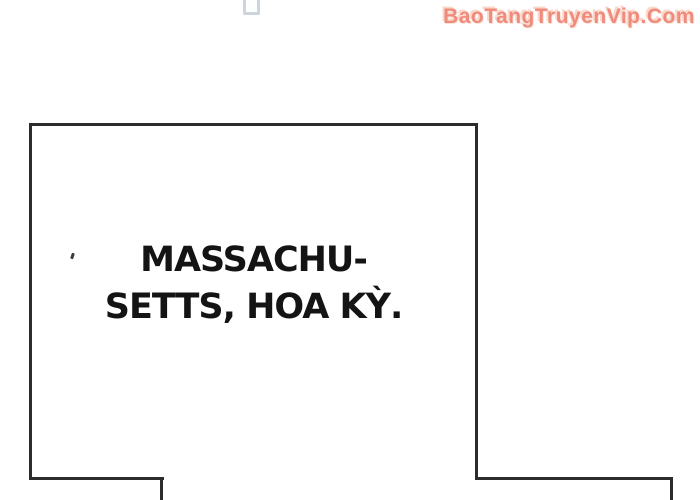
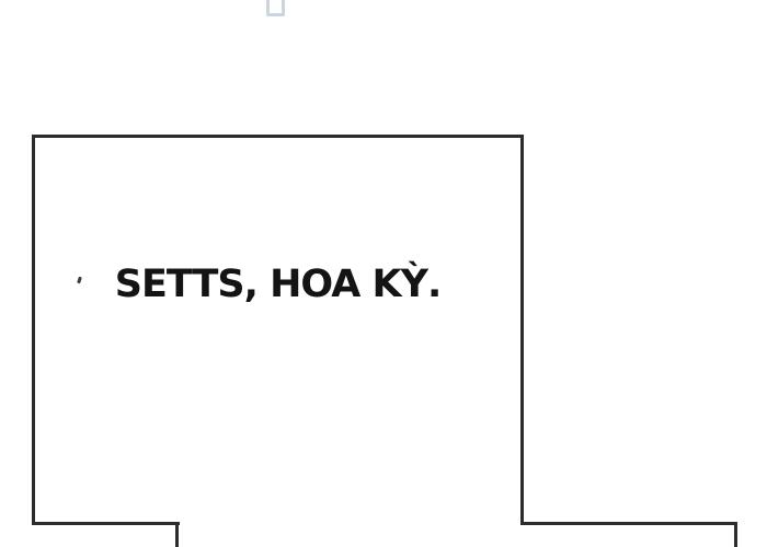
- BaoTangTruyenVip.Com
- MASSACHU-
  SETTS, HOA KỲ.
